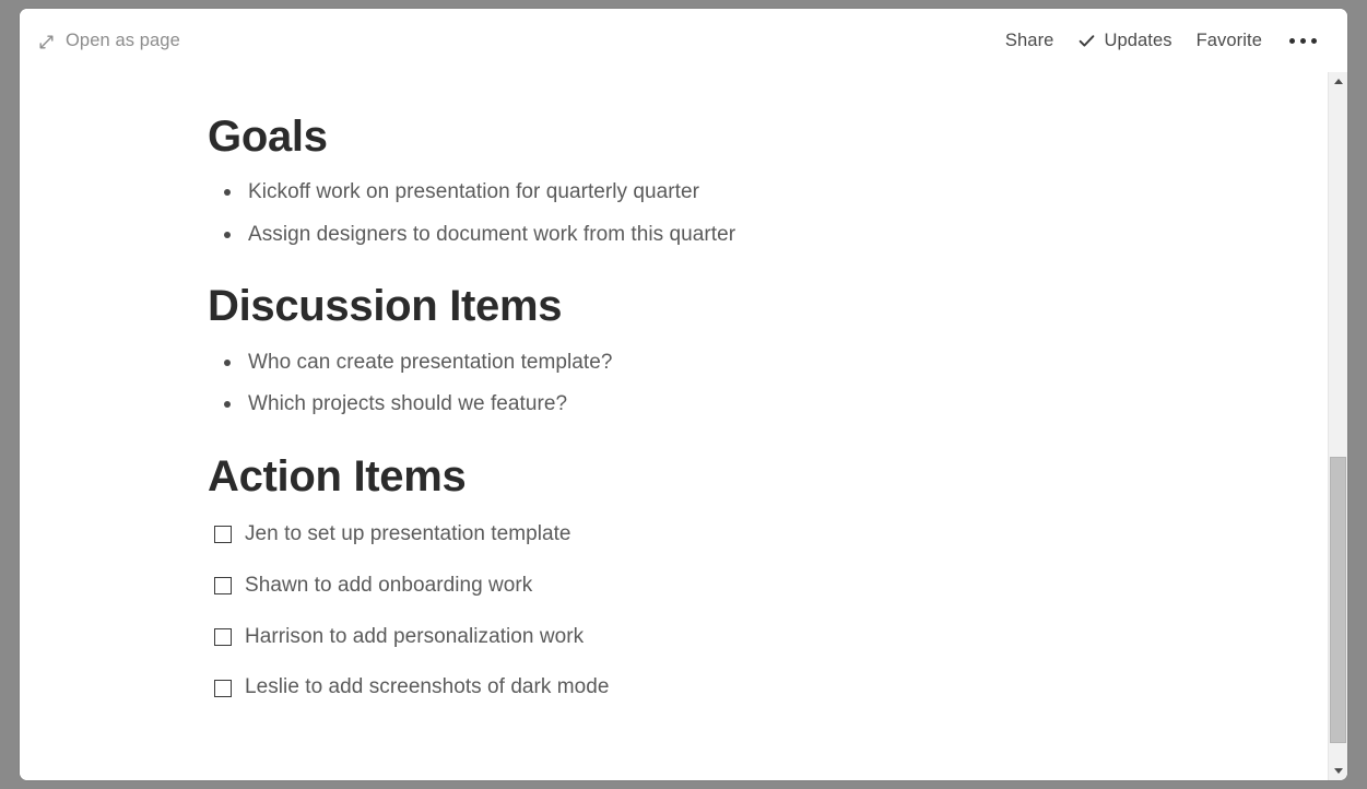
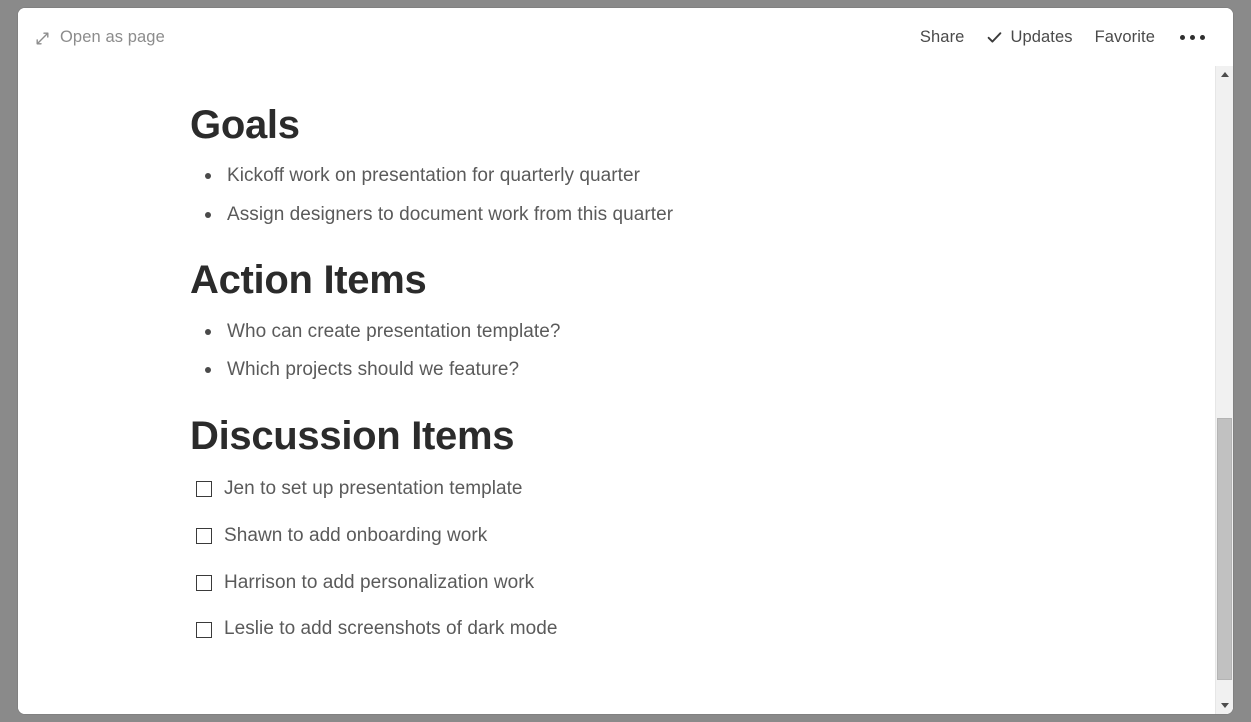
  Open as page
  Share
  Updates
  Favorite
  Goals
  Kickoff work on presentation for quarterly quarter
  Assign designers to document work from this quarter
- Discussion Items
+ Action Items
  Who can create presentation template?
  Which projects should we feature?
- Action Items
+ Discussion Items
  Jen to set up presentation template
  Shawn to add onboarding work
  Harrison to add personalization work
  Leslie to add screenshots of dark mode
